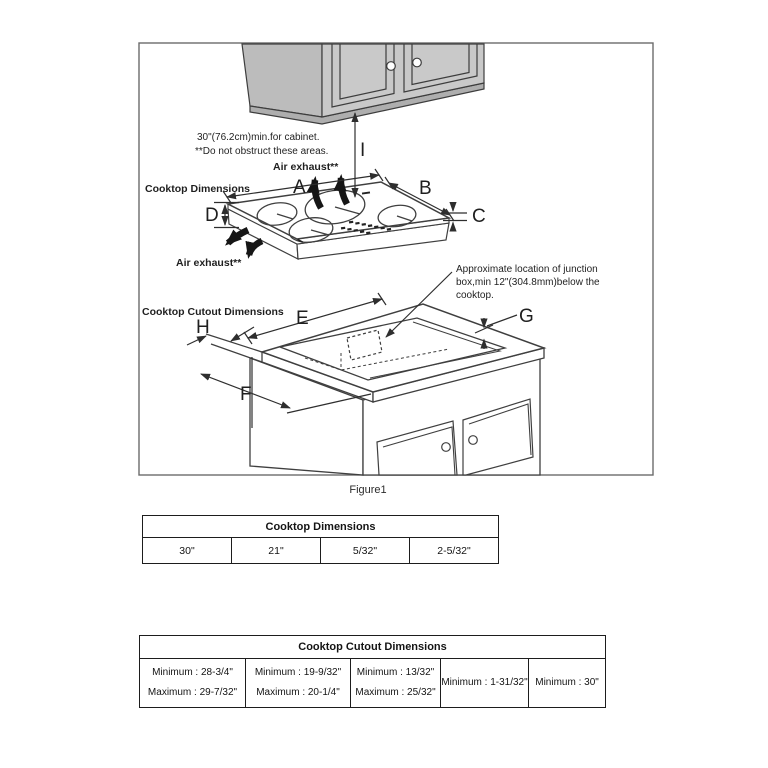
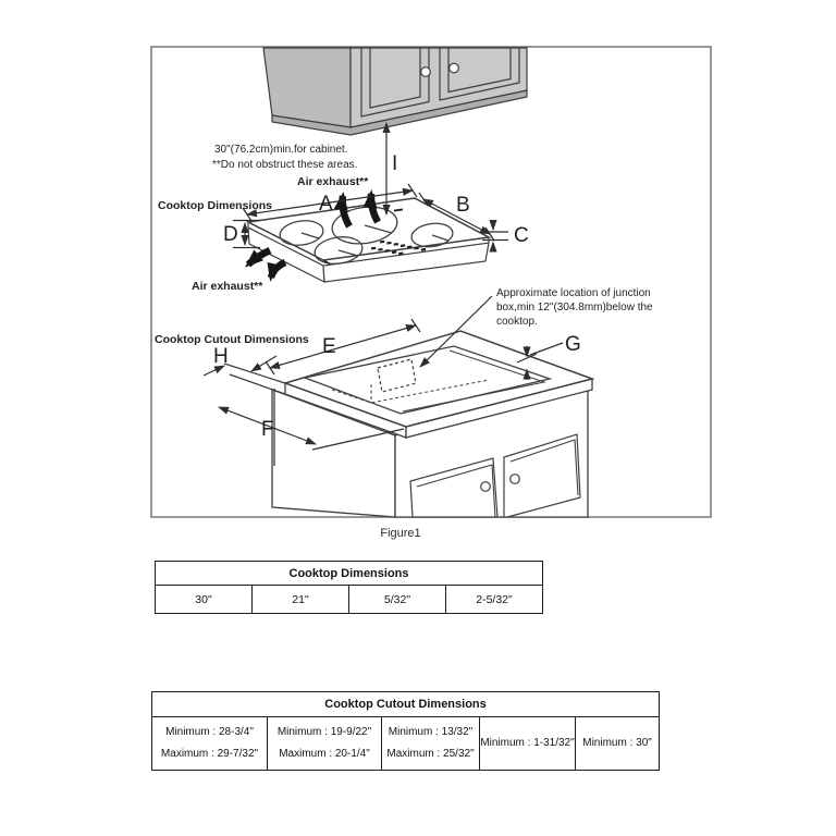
  I
  30"(76.2cm)min.for cabinet.
  **Do not obstruct these areas.
  Air exhaust**
  Air exhaust**
  Cooktop Dimensions
  Cooktop Cutout Dimensions
  A
  B
  C
  D
  Approximate location of junction
  box,min 12"(304.8mm)below the
  cooktop.
  E
  F
  G
  H
  Figure1
  Cooktop Dimensions
  30"	21"	5/32"	2-5/32"
  Cooktop Cutout Dimensions
- Minimum : 28-3/4" Maximum : 29-7/32"	Minimum : 19-9/32" Maximum : 20-1/4"	Minimum : 13/32" Maximum : 25/32"	Minimum : 1-31/32"	Minimum : 30"
+ Minimum : 28-3/4" Maximum : 29-7/32"	Minimum : 19-9/22" Maximum : 20-1/4"	Minimum : 13/32" Maximum : 25/32"	Minimum : 1-31/32"	Minimum : 30"
